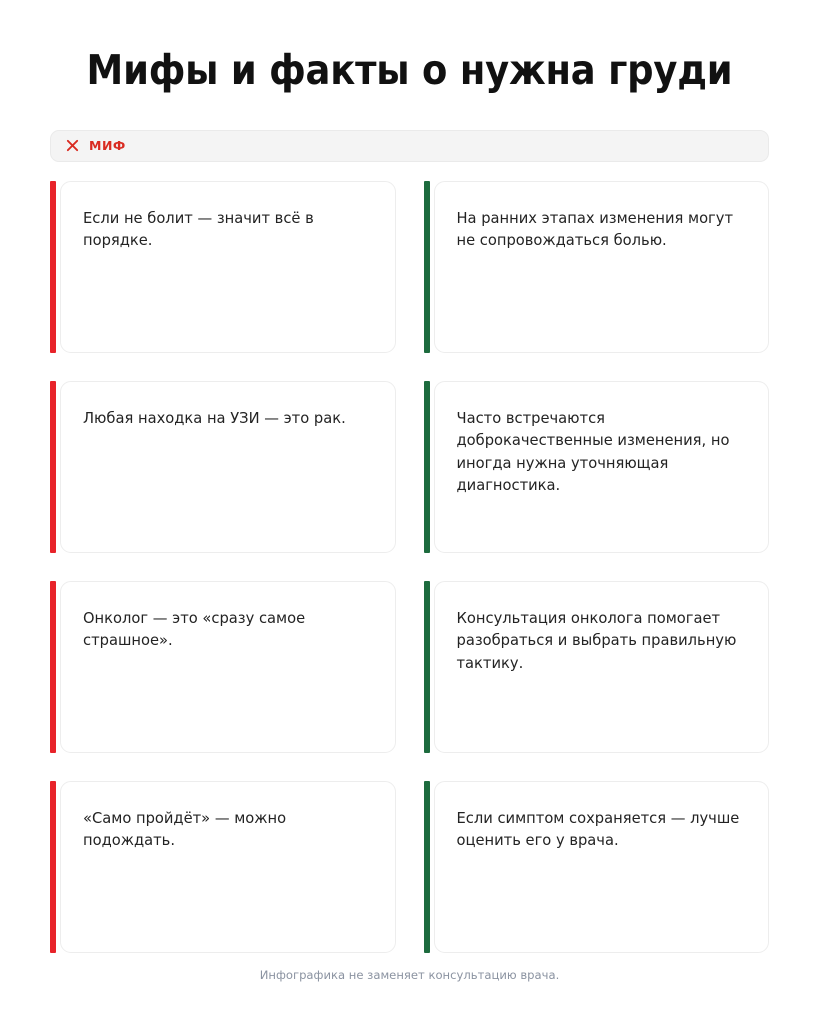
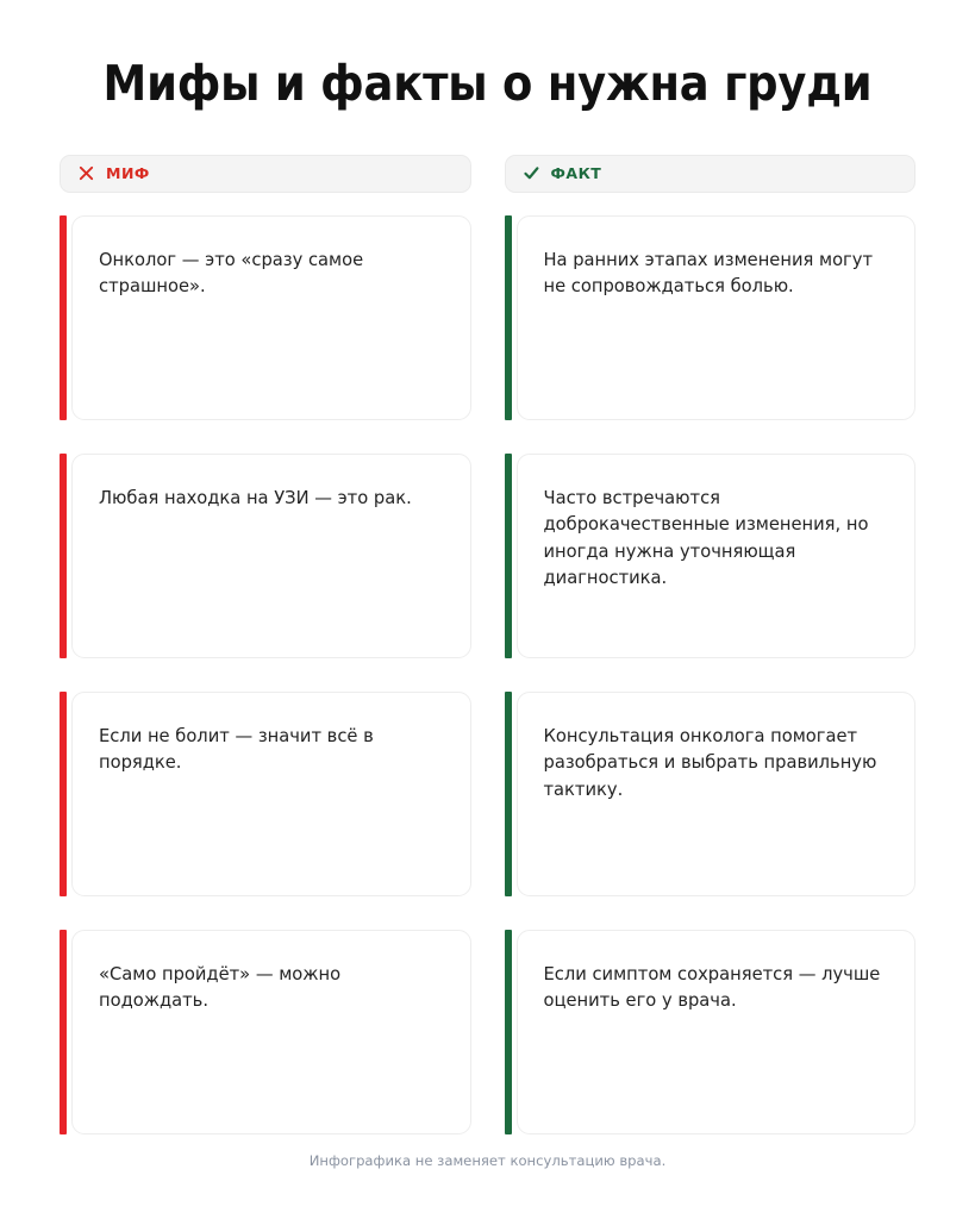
  Мифы и факты о нужна груди
  МИФ
+ ФАКТ
- Если не болит — значит всё в порядке.
+ Онколог — это «сразу самое страшное».
  Любая находка на УЗИ — это рак.
- Онколог — это «сразу самое страшное».
+ Если не болит — значит всё в порядке.
  «Само пройдёт» — можно подождать.
  На ранних этапах изменения могут не сопровождаться болью.
  Часто встречаются доброкачественные изменения, но иногда нужна уточняющая диагностика.
  Консультация онколога помогает разобраться и выбрать правильную тактику.
  Если симптом сохраняется — лучше оценить его у врача.
  Инфографика не заменяет консультацию врача.
